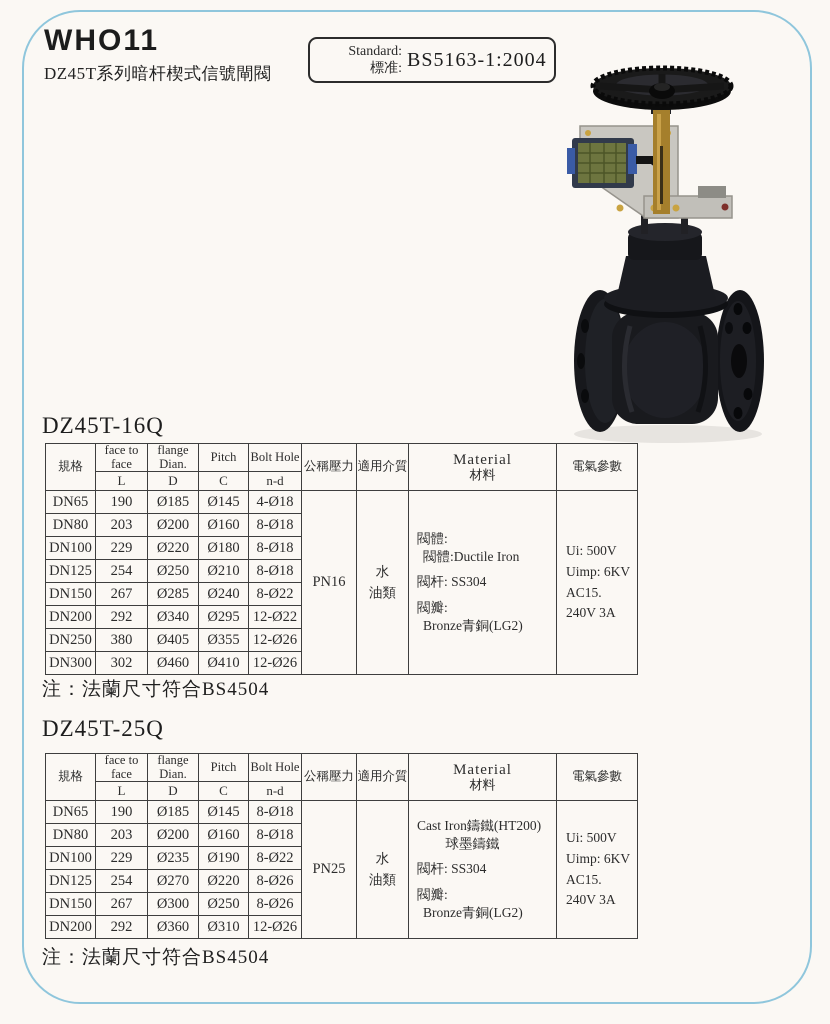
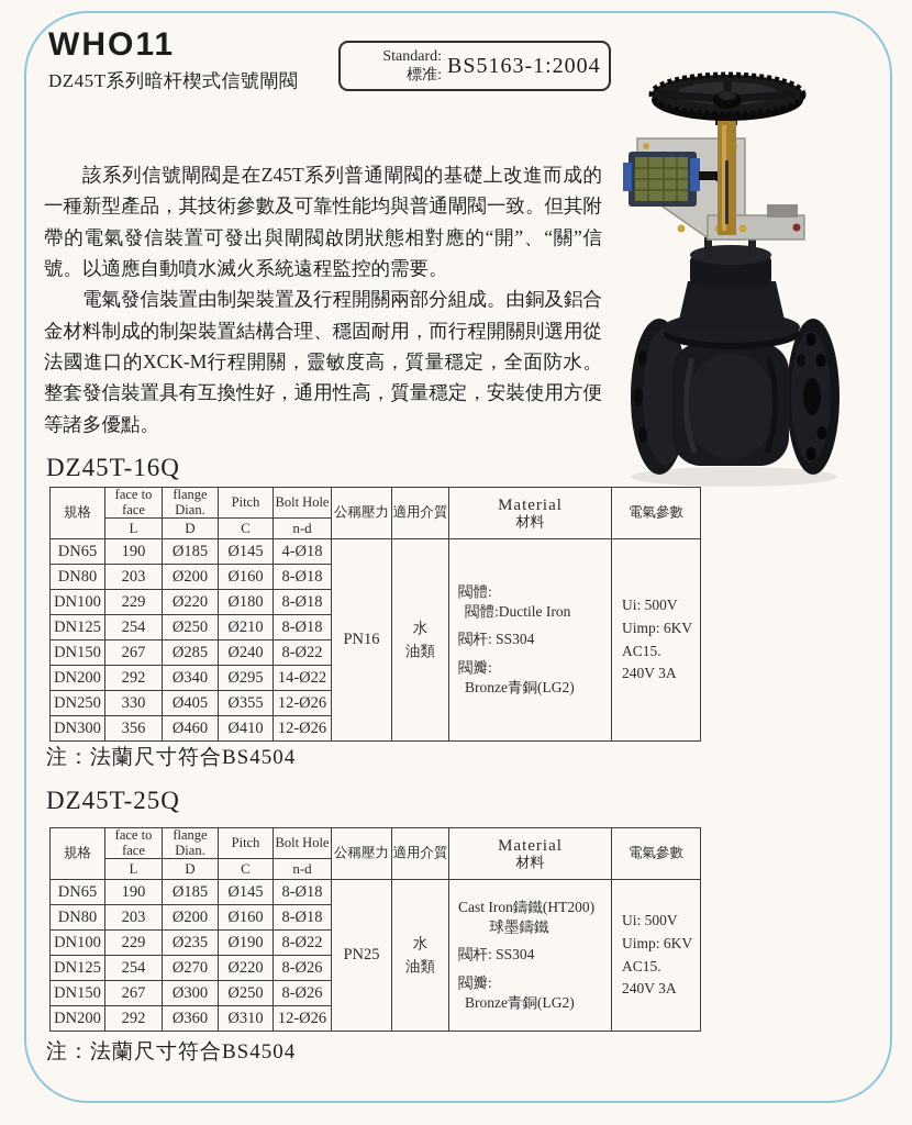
  WHO11
  DZ45T系列暗杆楔式信號閘閥
  Standard:
  標准:
  BS5163-1:2004
+ 該系列信號閘閥是在Z45T系列普通閘閥的基礎上改進而成的一種新型產品，其技術參數及可靠性能均與普通閘閥一致。但其附帶的電氣發信裝置可發出與閘閥啟閉狀態相對應的“開”、“關”信號。以適應自動噴水滅火系統遠程監控的需要。
+ 電氣發信裝置由制架裝置及行程開關兩部分組成。由銅及鋁合金材料制成的制架裝置結構合理、穩固耐用，而行程開關則選用從法國進口的XCK-M行程開關，靈敏度高，質量穩定，全面防水。整套發信裝置具有互換性好，通用性高，質量穩定，安裝使用方便等諸多優點。
  DZ45T-16Q
  規格	face to face	flange Dian.	Pitch	Bolt Hole	公稱壓力	適用介質	Material 材料	電氣參數
  L	D	C	n-d
  DN65	190	Ø185	Ø145	4-Ø18	PN16	水 油類	閥體: 閥體:Ductile Iron 閥杆: SS304 閥瓣: Bronze青銅(LG2)	Ui: 500V Uimp: 6KV AC15. 240V 3A
  DN80	203	Ø200	Ø160	8-Ø18
  DN100	229	Ø220	Ø180	8-Ø18
  DN125	254	Ø250	Ø210	8-Ø18
  DN150	267	Ø285	Ø240	8-Ø22
- DN200	292	Ø340	Ø295	12-Ø22
+ DN200	292	Ø340	Ø295	14-Ø22
- DN250	380	Ø405	Ø355	12-Ø26
+ DN250	330	Ø405	Ø355	12-Ø26
- DN300	302	Ø460	Ø410	12-Ø26
+ DN300	356	Ø460	Ø410	12-Ø26
  注：法蘭尺寸符合BS4504
  DZ45T-25Q
  規格	face to face	flange Dian.	Pitch	Bolt Hole	公稱壓力	適用介質	Material 材料	電氣參數
  L	D	C	n-d
  DN65	190	Ø185	Ø145	8-Ø18	PN25	水 油類	Cast Iron鑄鐵(HT200) 球墨鑄鐵 閥杆: SS304 閥瓣: Bronze青銅(LG2)	Ui: 500V Uimp: 6KV AC15. 240V 3A
  DN80	203	Ø200	Ø160	8-Ø18
  DN100	229	Ø235	Ø190	8-Ø22
  DN125	254	Ø270	Ø220	8-Ø26
  DN150	267	Ø300	Ø250	8-Ø26
  DN200	292	Ø360	Ø310	12-Ø26
  注：法蘭尺寸符合BS4504
